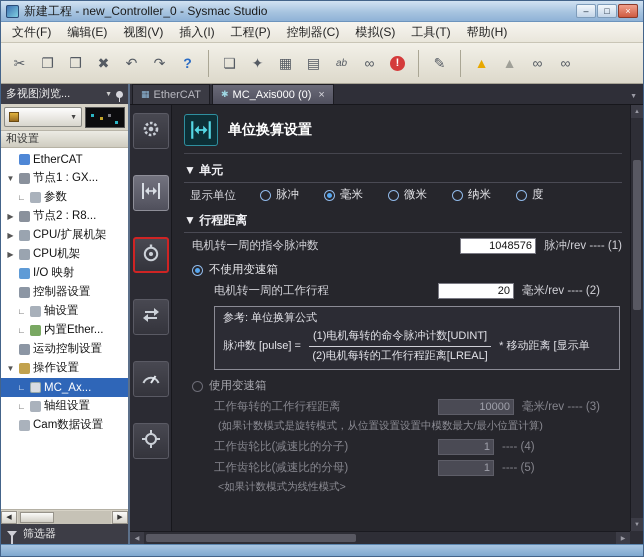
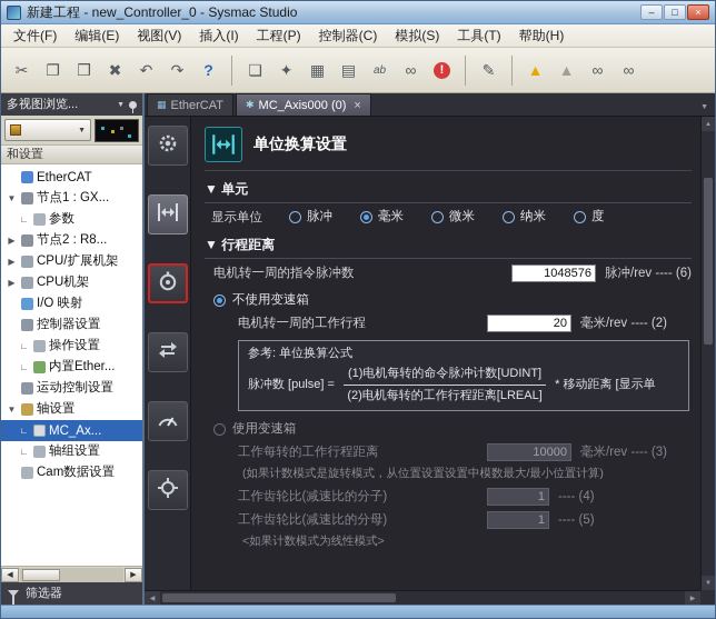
  新建工程 - new_Controller_0 - Sysmac Studio
  –
  □
  ×
  文件(F)
  编辑(E)
  视图(V)
  插入(I)
  工程(P)
  控制器(C)
  模拟(S)
  工具(T)
  帮助(H)
  ✂
  ❐
  ❒
  ✖
  ↶
  ↷
  ?
  ❏
  ✦
  ▦
  ▤
  ab
  ∞
  !
  ✎
  ▲
  ▲
  ∞
  ∞
  多视图浏览...
  和设置
  EtherCAT
  ▼
  节点1 : GX...
  ∟
  参数
  ▶
  节点2 : R8...
  ▶
  CPU/扩展机架
  ▶
  CPU机架
  I/O 映射
  控制器设置
  ∟
- 轴设置
+ 操作设置
  ∟
  内置Ether...
  运动控制设置
  ▼
- 操作设置
+ 轴设置
  ∟
  MC_Ax...
  ∟
  轴组设置
  Cam数据设置
  筛选器
  ▦
  EtherCAT
  ✱
  MC_Axis000 (0)
  ×
  单位换算设置
  ▼ 单元
  显示单位
  脉冲
  毫米
  微米
  纳米
  度
  ▼ 行程距离
  电机转一周的指令脉冲数
  1048576
- 脉冲/rev ---- (1)
+ 脉冲/rev ---- (6)
  不使用变速箱
  电机转一周的工作行程
  20
  毫米/rev ---- (2)
  参考: 单位换算公式
  脉冲数 [pulse] =
  (1)电机每转的命令脉冲计数[UDINT]
  (2)电机每转的工作行程距离[LREAL]
  * 移动距离 [显示单
  使用变速箱
  工作每转的工作行程距离
  10000
  毫米/rev ---- (3)
  (如果计数模式是旋转模式，从位置设置设置中模数最大/最小位置计算)
  工作齿轮比(减速比的分子)
  1
  ---- (4)
  工作齿轮比(减速比的分母)
  1
  ---- (5)
  <如果计数模式为线性模式>
